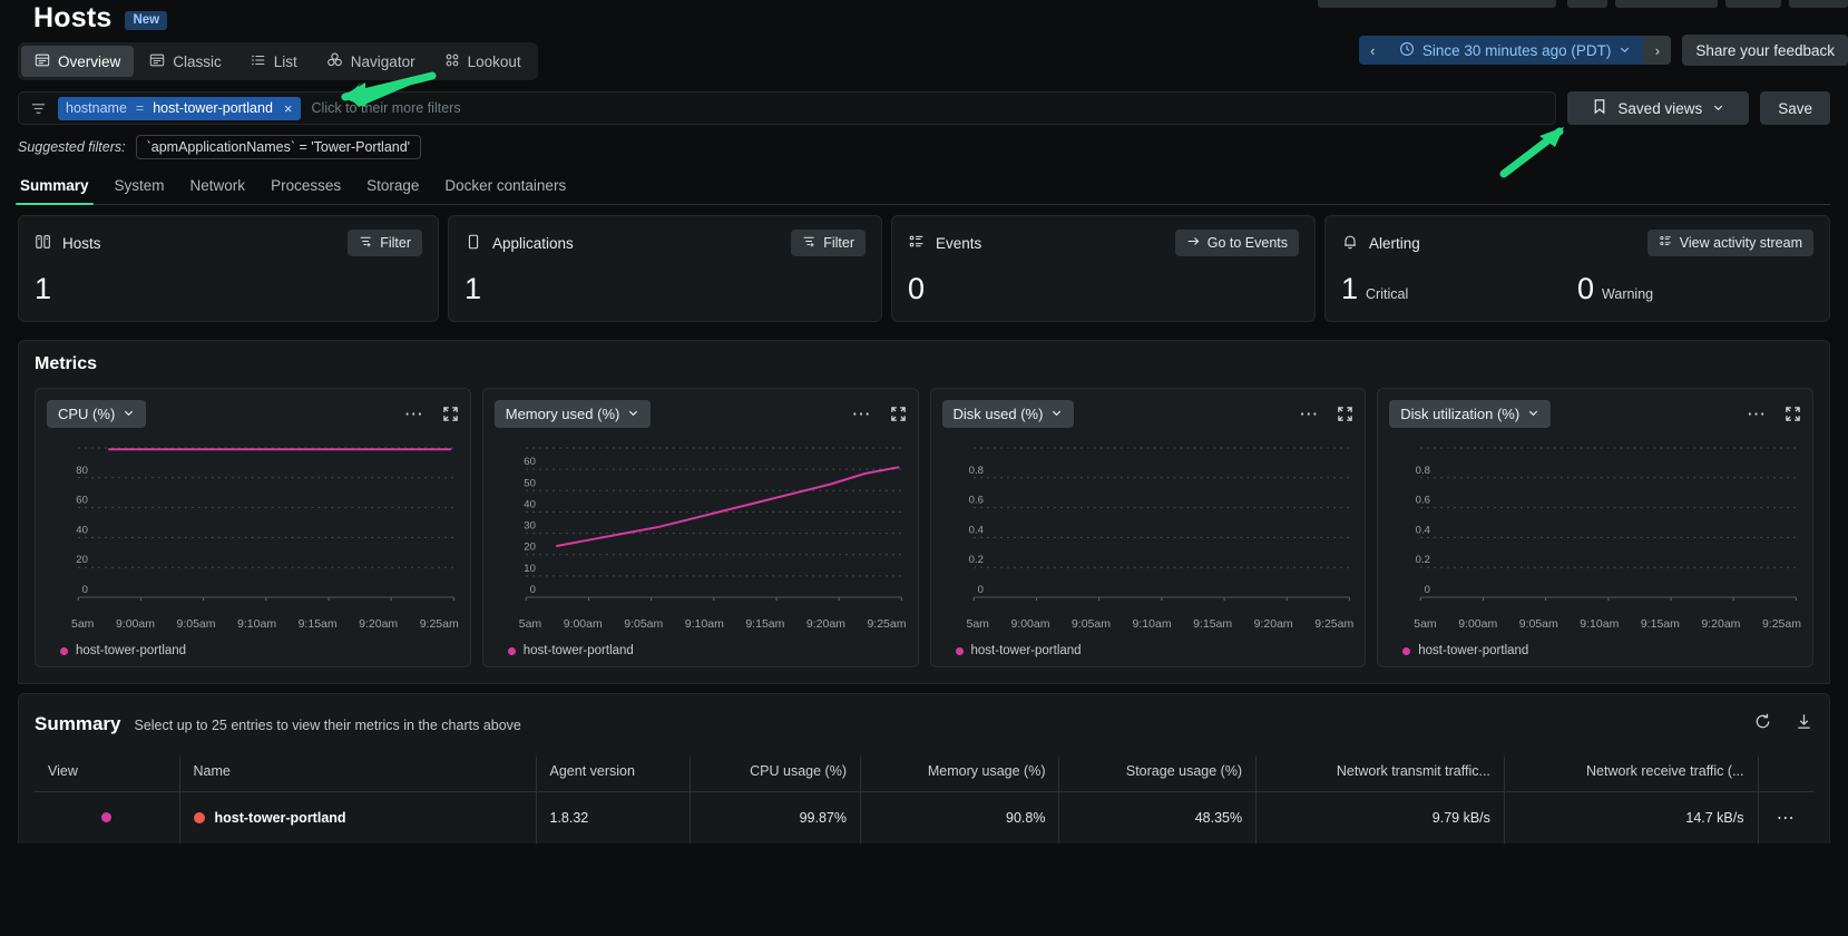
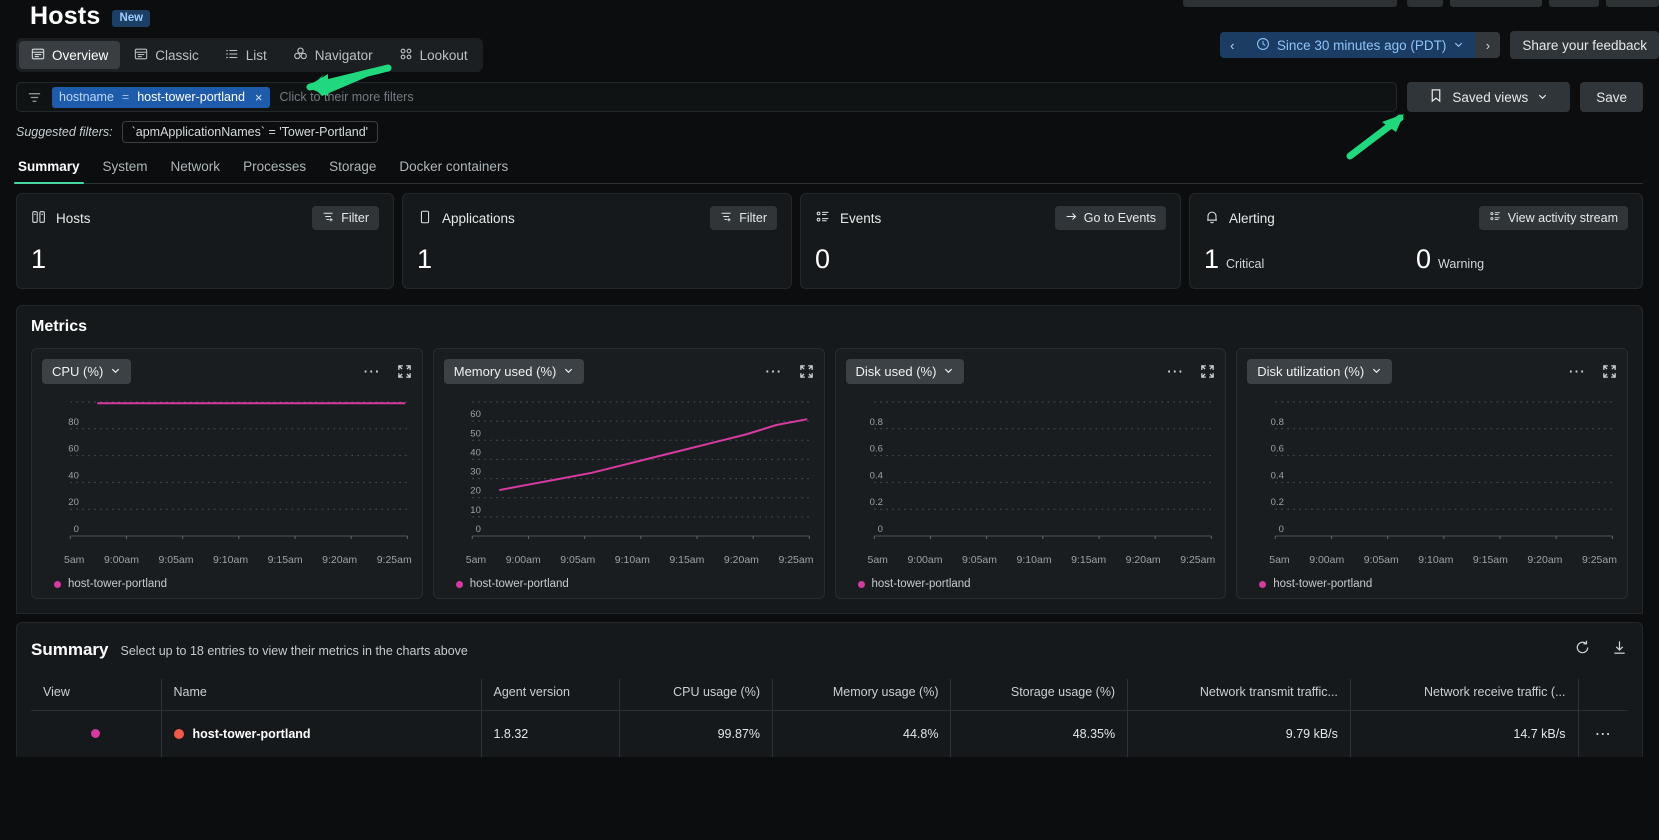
  Hosts
  New
  Overview
  Classic
  List
  Navigator
  Lookout
  ‹
  Since 30 minutes ago (PDT)
  ›
  Share your feedback
  hostname
  =
  host-tower-portland
  ×
  Click to their more filters
  Saved views
  Save
  Suggested filters:
  `apmApplicationNames` = 'Tower-Portland'
  Summary
  System
  Network
  Processes
  Storage
  Docker containers
  Hosts
  Filter
  1
  Applications
  Filter
  1
  Events
  Go to Events
  0
  Alerting
  View activity stream
  1
  Critical
  0
  Warning
  Metrics
  CPU (%)
  ⋯
  0
  20
  40
  60
  80
  5am
  9:00am
  9:05am
  9:10am
  9:15am
  9:20am
  9:25am
  host-tower-portland
  Memory used (%)
  ⋯
  0
  10
  20
  30
  40
  50
  60
  5am
  9:00am
  9:05am
  9:10am
  9:15am
  9:20am
  9:25am
  host-tower-portland
  Disk used (%)
  ⋯
  0
  0.2
  0.4
  0.6
  0.8
  5am
  9:00am
  9:05am
  9:10am
  9:15am
  9:20am
  9:25am
  host-tower-portland
  Disk utilization (%)
  ⋯
  0
  0.2
  0.4
  0.6
  0.8
  5am
  9:00am
  9:05am
  9:10am
  9:15am
  9:20am
  9:25am
  host-tower-portland
  Summary
- Select up to 25 entries to view their metrics in the charts above
+ Select up to 18 entries to view their metrics in the charts above
  View	Name	Agent version	CPU usage (%)	Memory usage (%)	Storage usage (%)	Network transmit traffic...	Network receive traffic (...
- 	host-tower-portland	1.8.32	99.87%	90.8%	48.35%	9.79 kB/s	14.7 kB/s	⋯
+ 	host-tower-portland	1.8.32	99.87%	44.8%	48.35%	9.79 kB/s	14.7 kB/s	⋯
